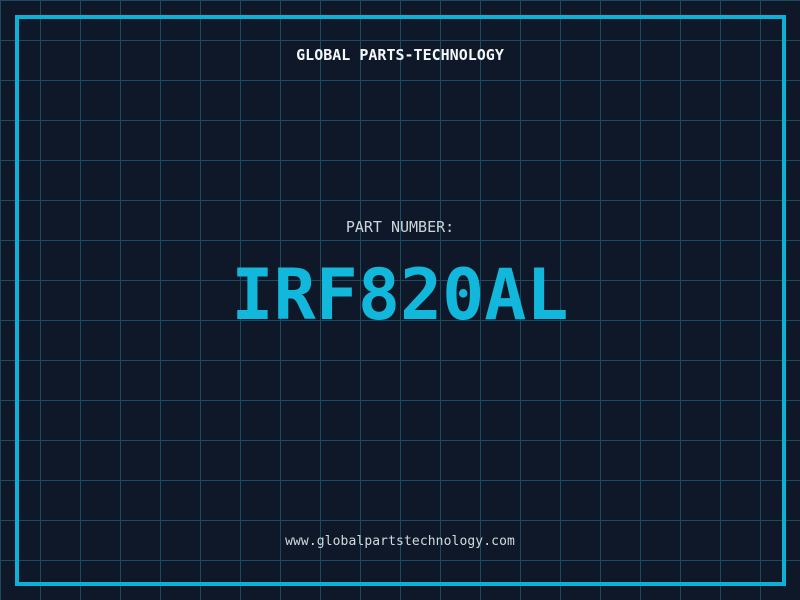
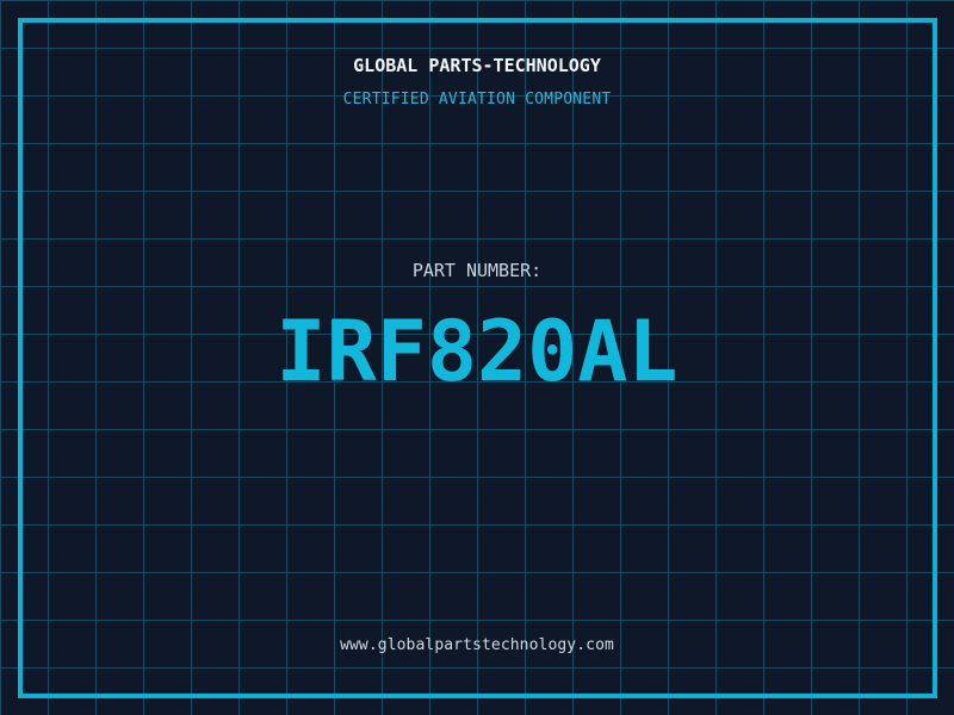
  GLOBAL PARTS-TECHNOLOGY
+ CERTIFIED AVIATION COMPONENT
  PART NUMBER:
  IRF820AL
  www.globalpartstechnology.com
